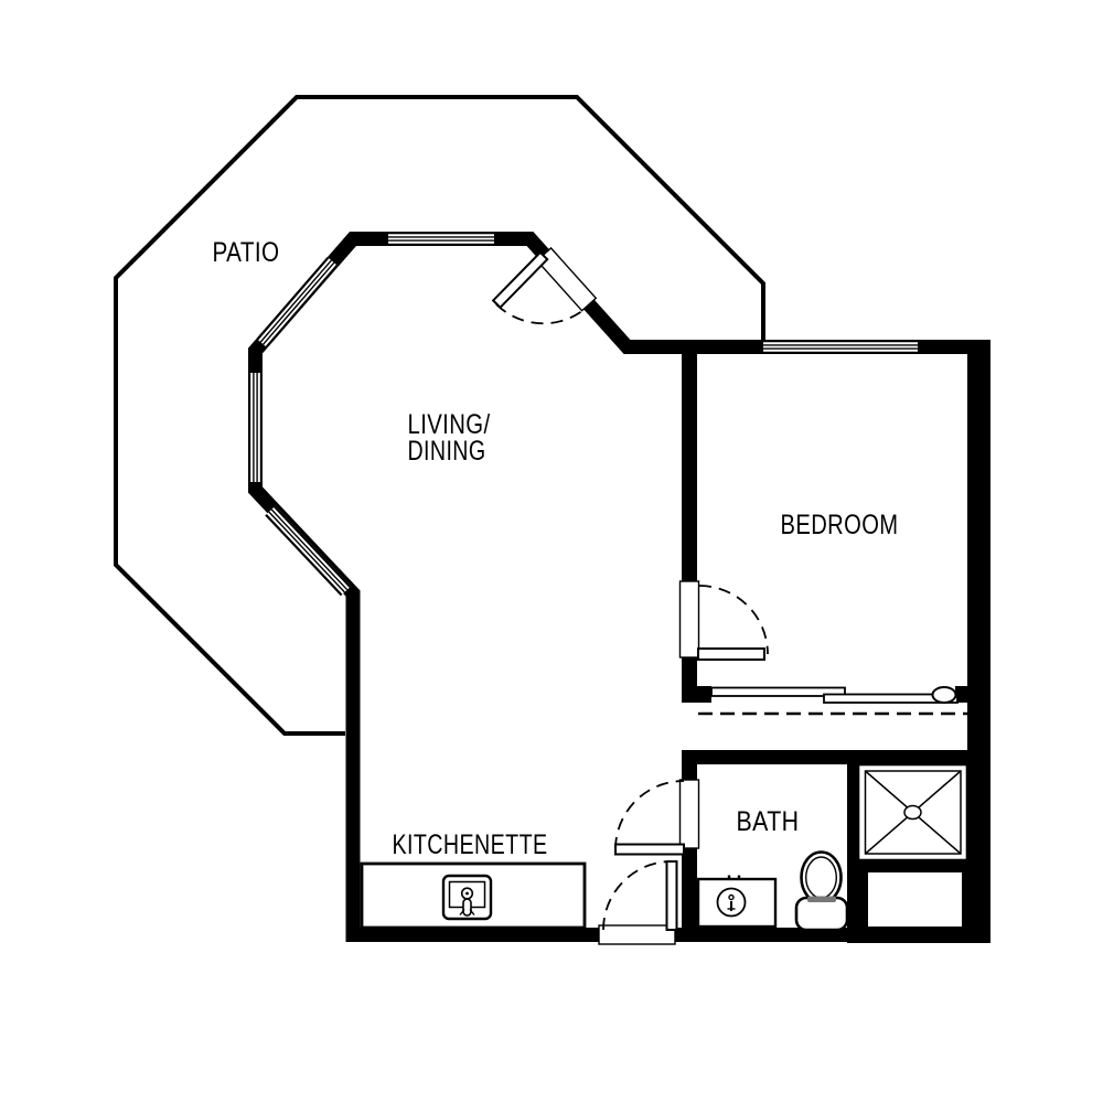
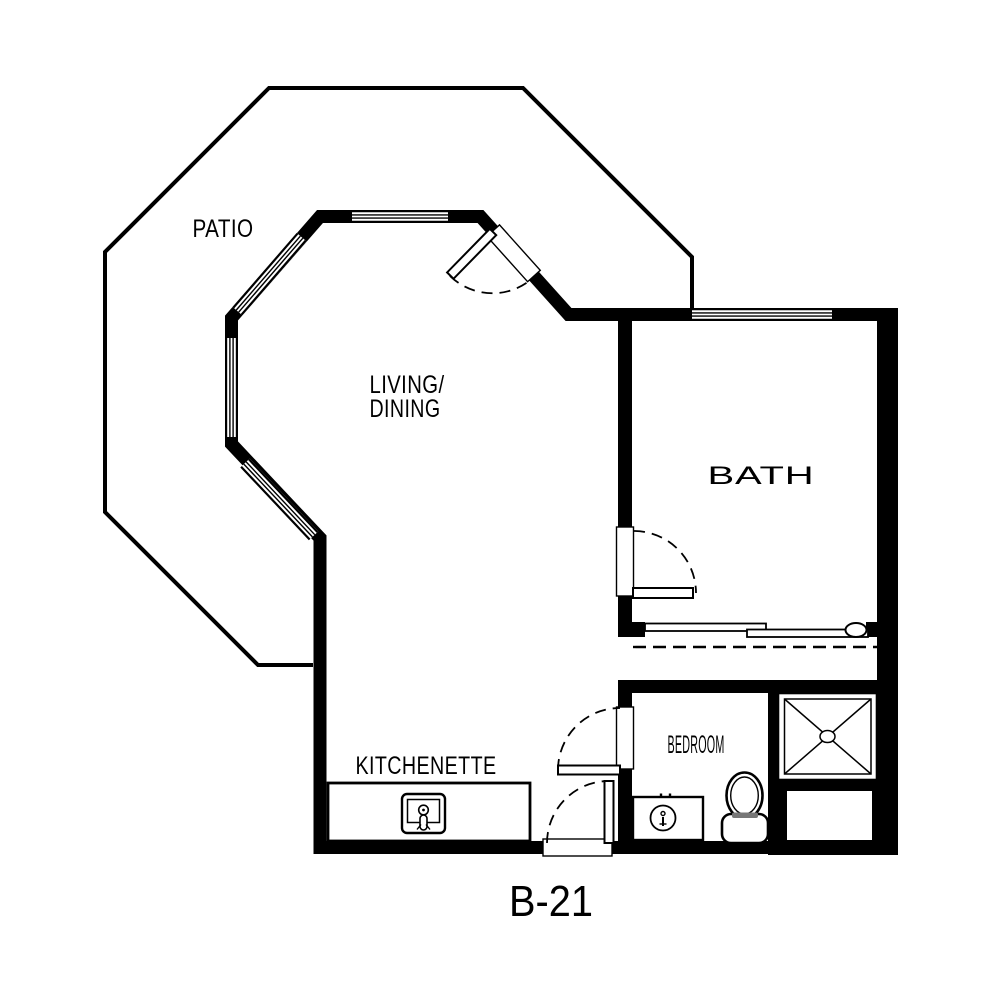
  PATIO
  LIVING/
  DINING
- BEDROOM
+ BATH
  KITCHENETTE
- BATH
+ BEDROOM
+ B-21
